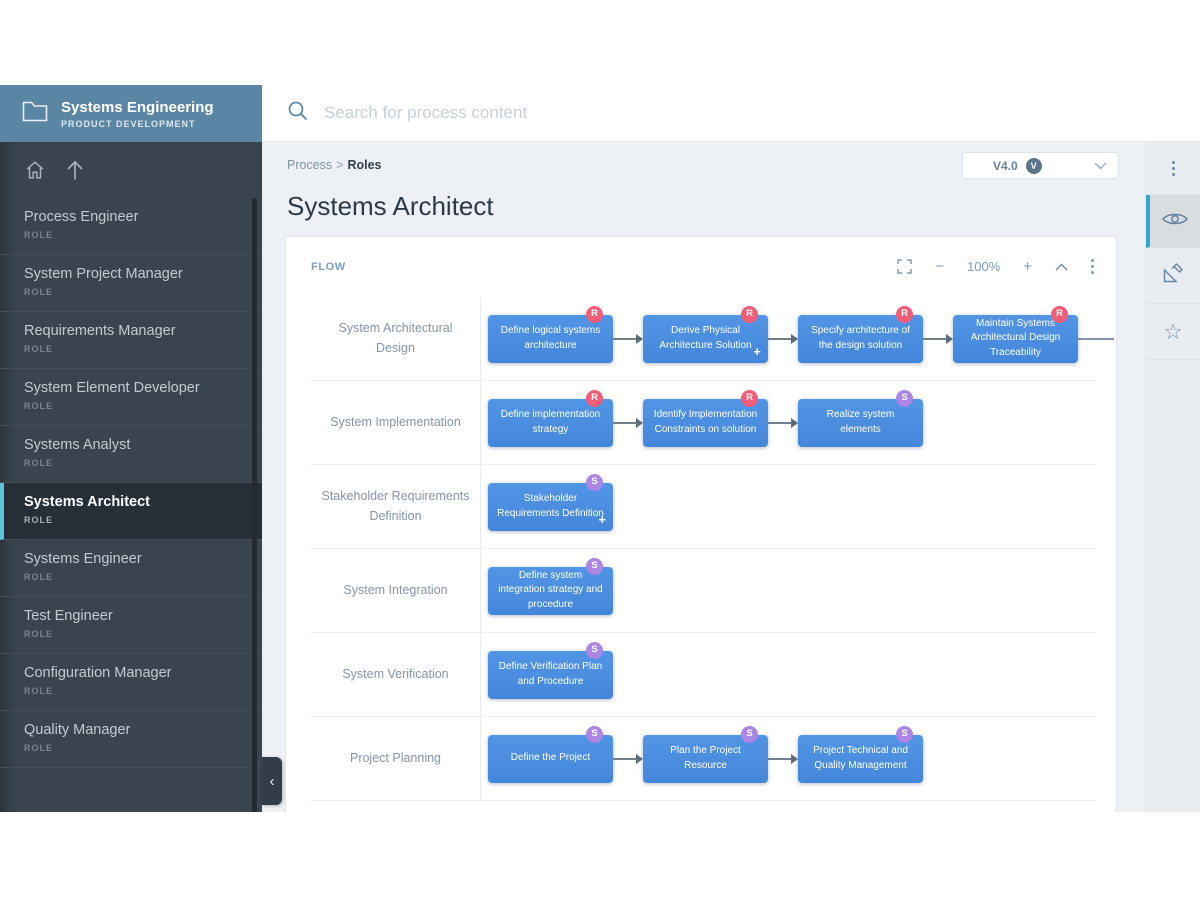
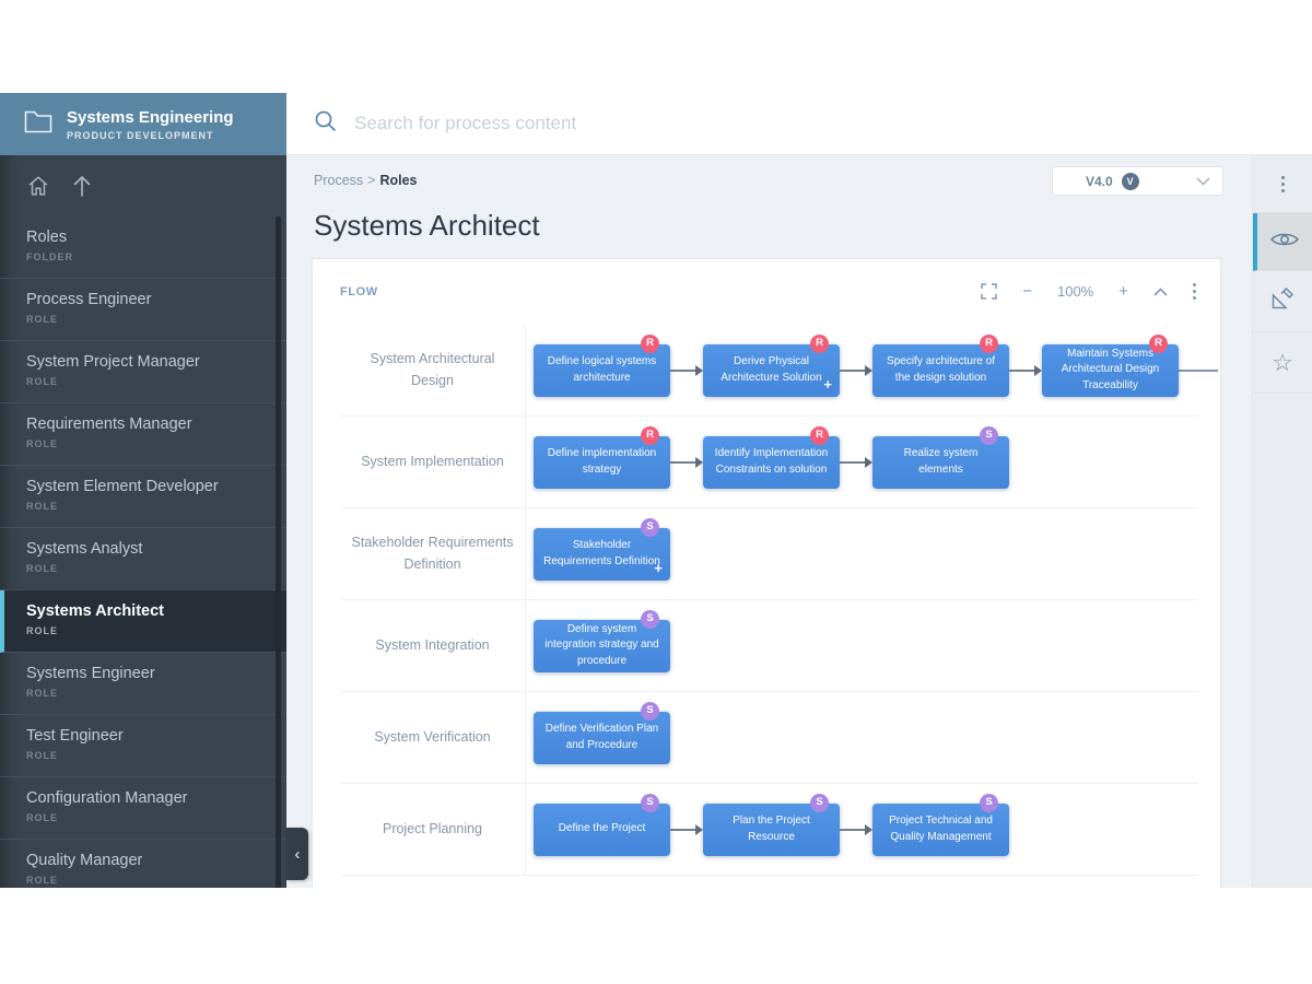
  Systems Engineering
  PRODUCT DEVELOPMENT
+ Roles
+ FOLDER
  Process Engineer
  ROLE
  System Project Manager
  ROLE
  Requirements Manager
  ROLE
  System Element Developer
  ROLE
  Systems Analyst
  ROLE
  Systems Architect
  ROLE
  Systems Engineer
  ROLE
  Test Engineer
  ROLE
  Configuration Manager
  ROLE
  Quality Manager
  ROLE
  ‹
  Search for process content
  Process > Roles
  V4.0
  V
  Systems Architect
  FLOW
  −
  100%
  +
  System Architectural Design
  Define logical systems architecture
  R
  Derive Physical Architecture Solution
  R
  +
  Specify architecture of the design solution
  R
  Maintain Systems Architectural Design Traceability
  R
  System Implementation
  Define implementation strategy
  R
  Identify Implementation Constraints on solution
  R
  Realize system elements
  S
  Stakeholder Requirements Definition
  Stakeholder Requirements Definition
  S
  +
  System Integration
  Define system integration strategy and procedure
  S
  System Verification
  Define Verification Plan and Procedure
  S
  Project Planning
  Define the Project
  S
  Plan the Project Resource
  S
  Project Technical and Quality Management
  S
  ☆
